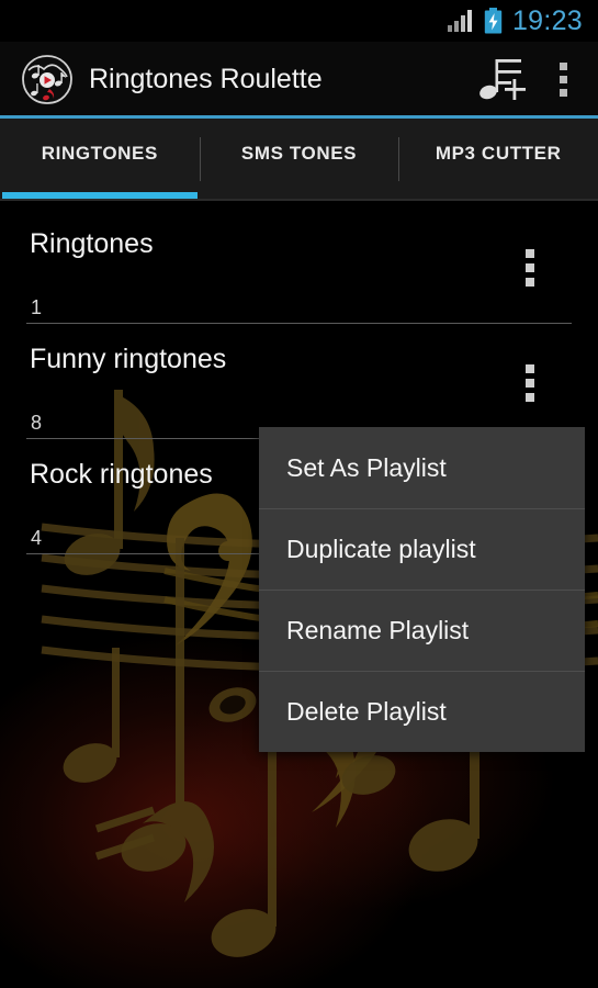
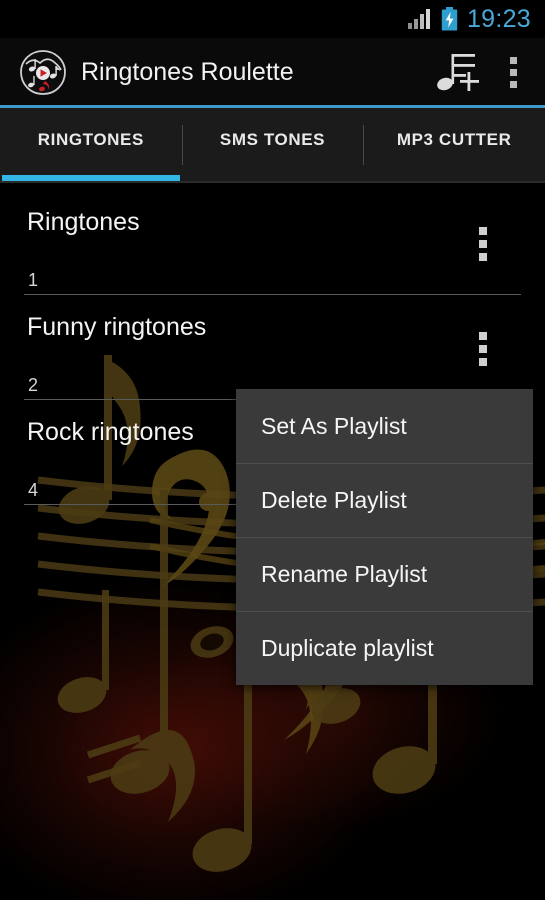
  19:23
  Ringtones Roulette
  RINGTONES
  SMS TONES
  MP3 CUTTER
  Ringtones
  1
  Funny ringtones
- 8
+ 2
  Rock ringtones
  4
  Set As Playlist
- Duplicate playlist
+ Delete Playlist
  Rename Playlist
- Delete Playlist
+ Duplicate playlist
